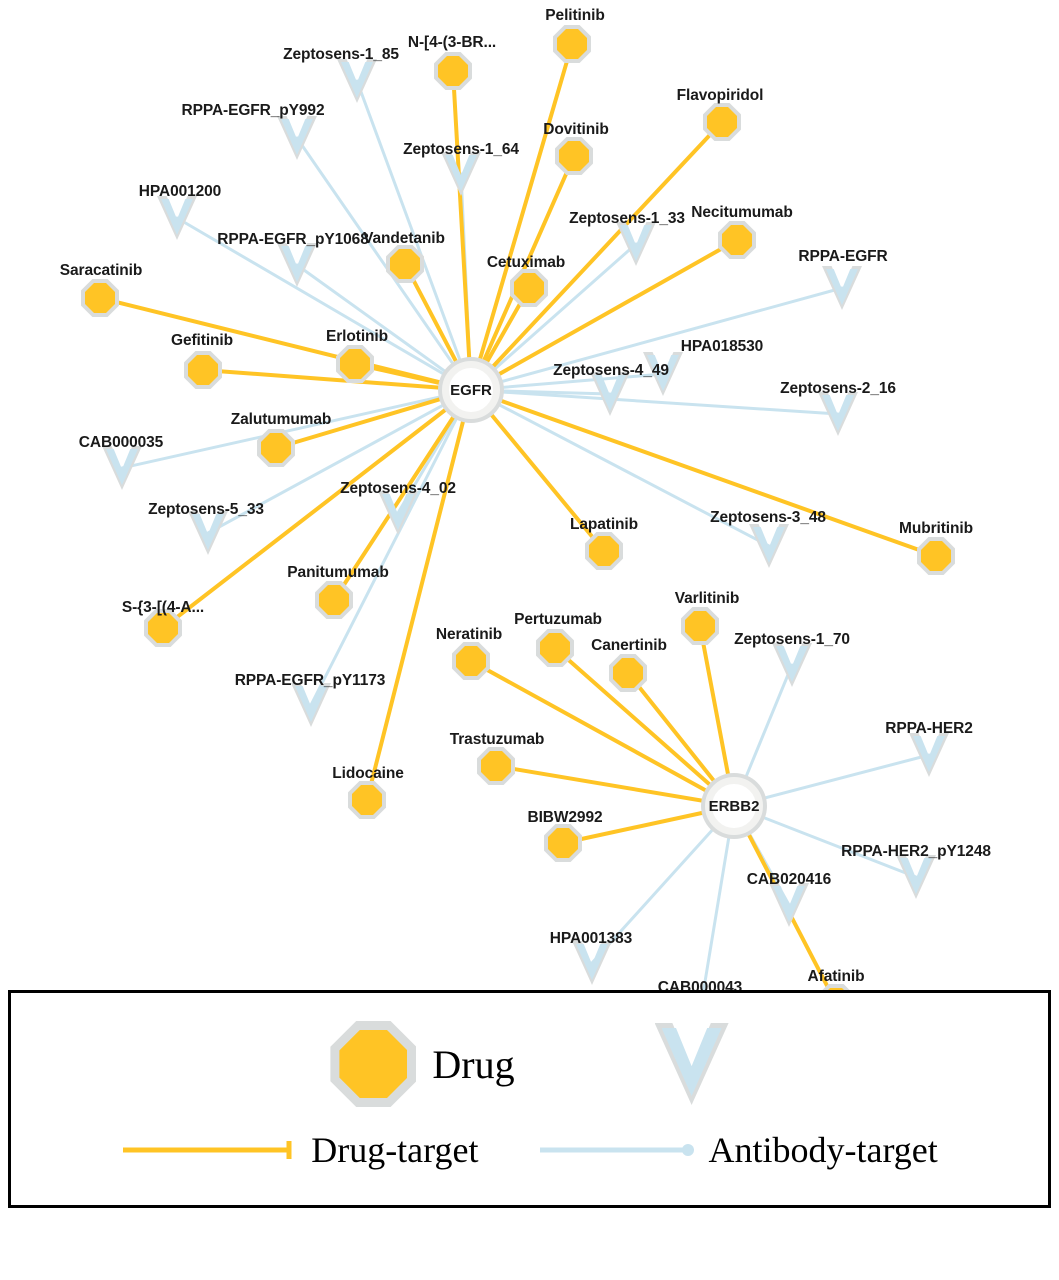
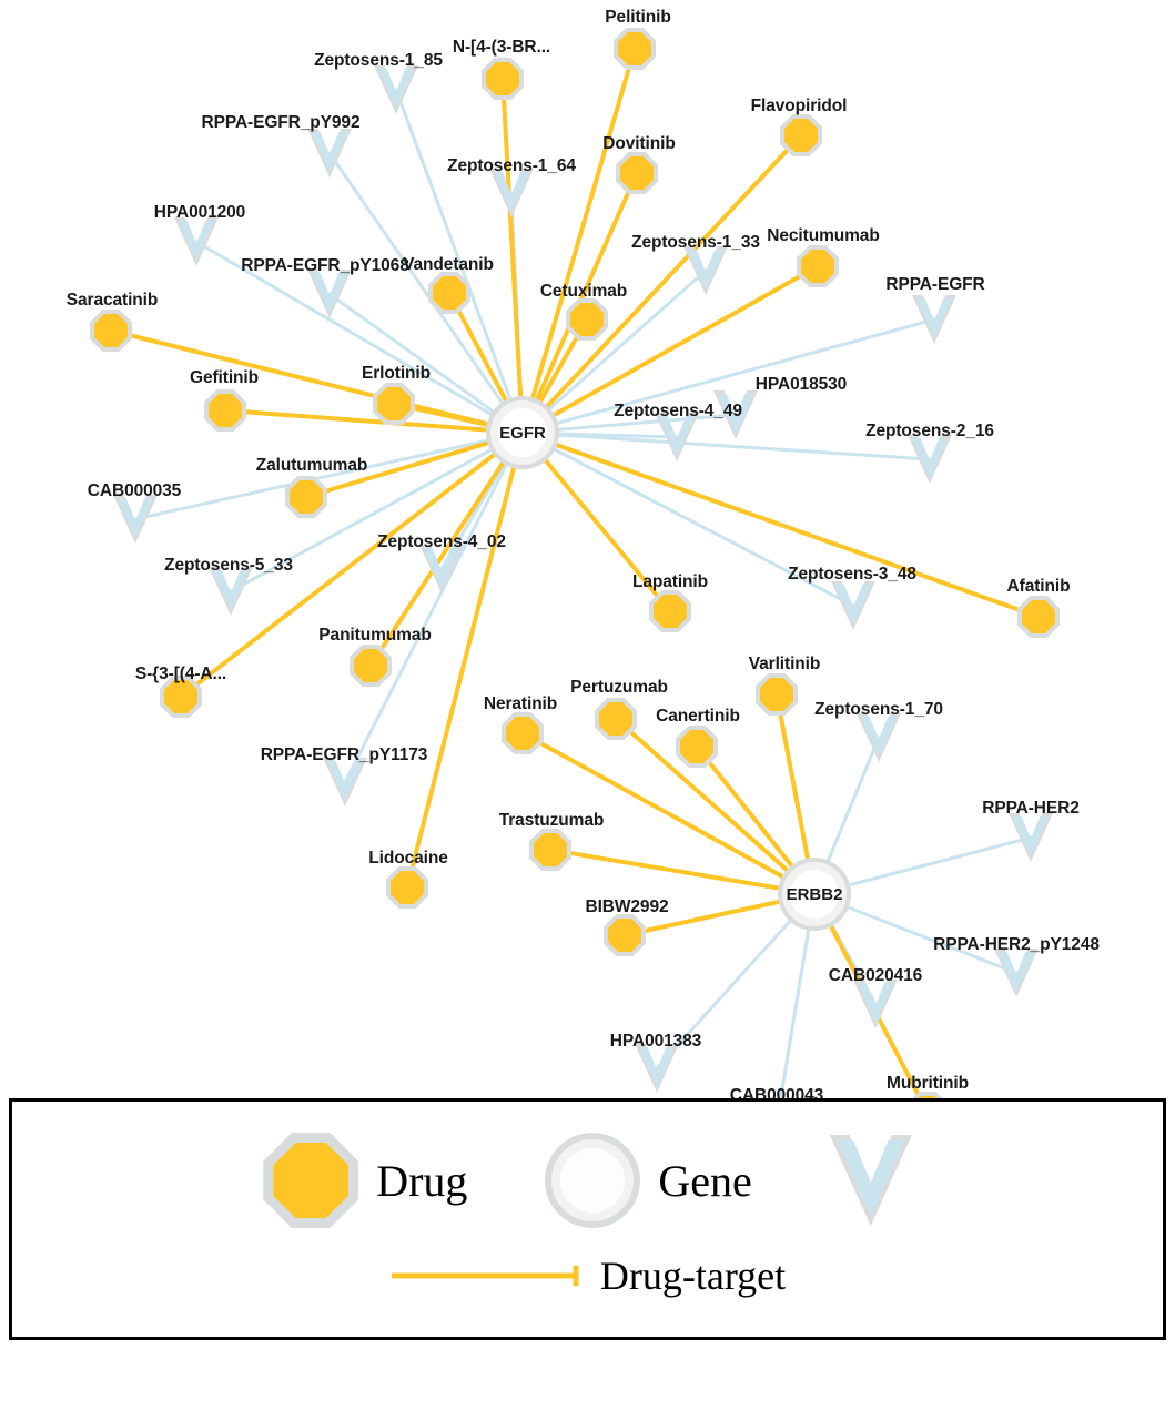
  Zeptosens-1_85
  Zeptosens-1_64
  RPPA-EGFR_pY992
  HPA001200
  Zeptosens-1_33
  RPPA-EGFR
  RPPA-EGFR_pY1068
  HPA018530
  Zeptosens-4_49
  Zeptosens-2_16
  CAB000035
  Zeptosens-4_02
  Zeptosens-5_33
  Zeptosens-3_48
  RPPA-EGFR_pY1173
  Zeptosens-1_70
  RPPA-HER2
  RPPA-HER2_pY1248
  CAB020416
  HPA001383
  CAB000043
  Pelitinib
  N-[4-(3-BR...
  Flavopiridol
  Dovitinib
  Necitumumab
  Vandetanib
  Cetuximab
  Saracatinib
  Erlotinib
  Gefitinib
  Zalutumumab
  Lapatinib
- Mubritinib
+ Afatinib
  Panitumumab
  S-{3-[(4-A...
  Varlitinib
  Pertuzumab
  Neratinib
  Canertinib
  Trastuzumab
  Lidocaine
  BIBW2992
- Afatinib
+ Mubritinib
  EGFR
  ERBB2
  Drug
+ Gene
  Drug-target
- Antibody-target
